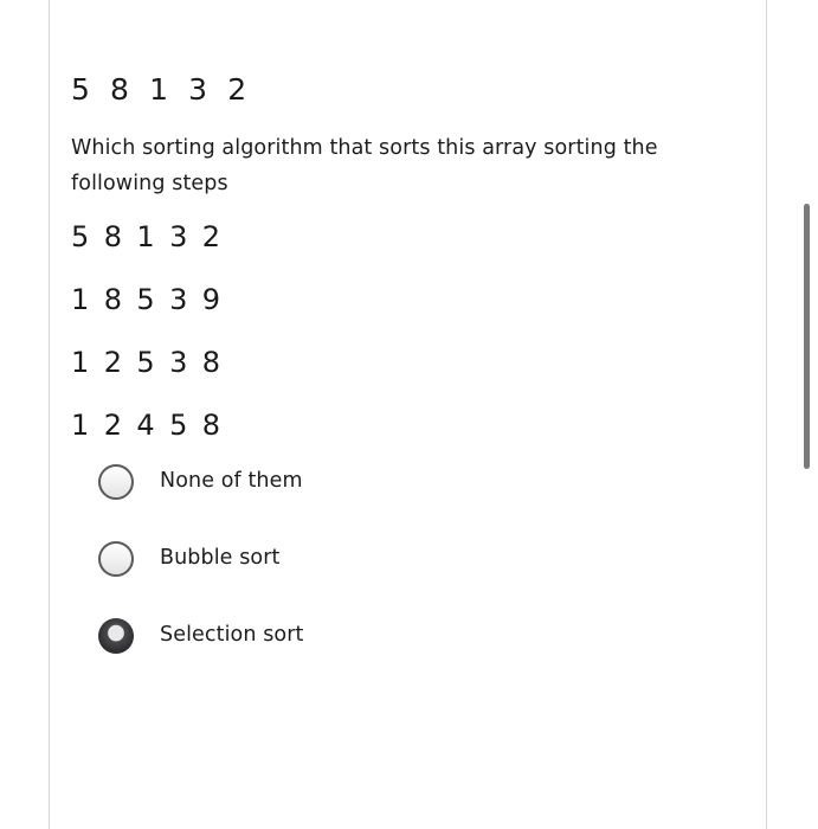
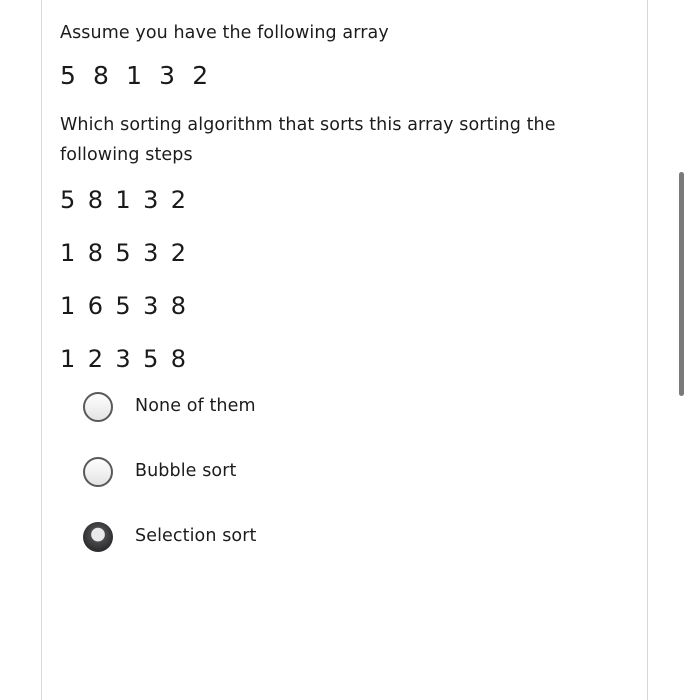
+ Assume you have the following array
  5 8 1 3 2
  Which sorting algorithm that sorts this array sorting the following steps
  5 8 1 3 2
- 1 8 5 3 9
+ 1 8 5 3 2
- 1 2 5 3 8
+ 1 6 5 3 8
- 1 2 4 5 8
+ 1 2 3 5 8
  None of them
  Bubble sort
  Selection sort
